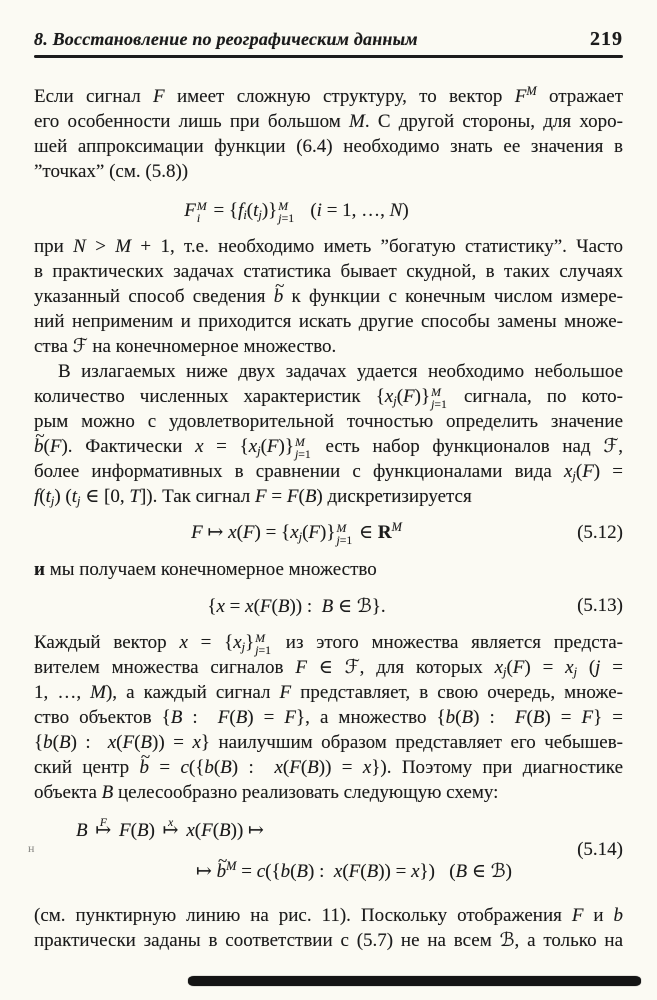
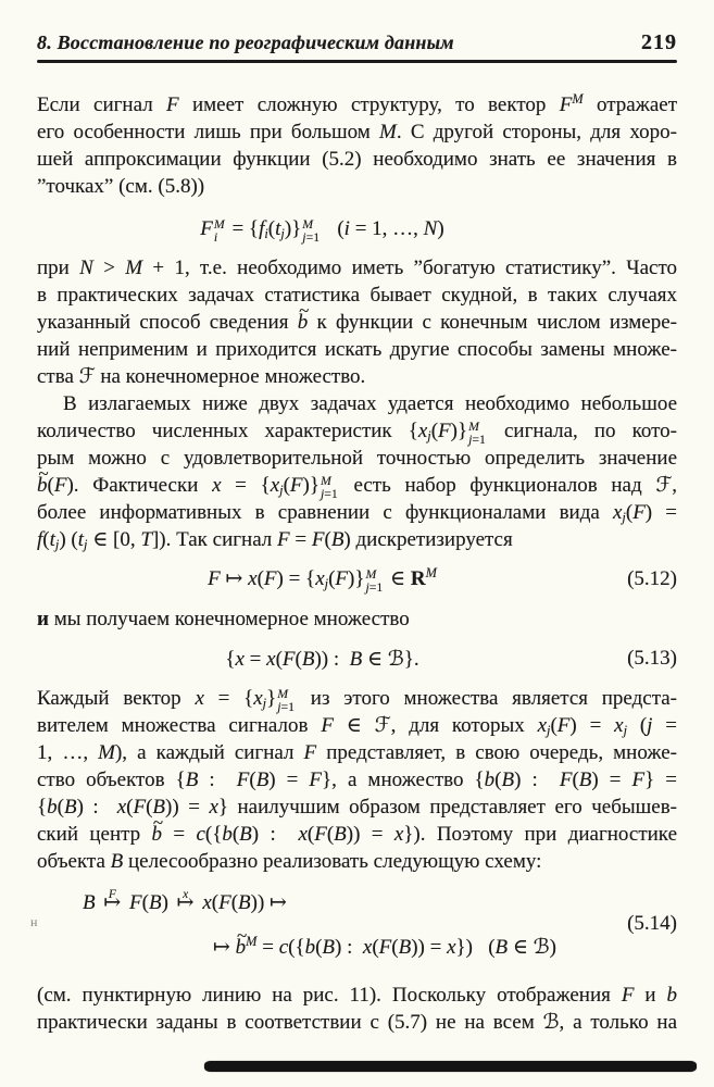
  8. Восстановление по реографическим данным
  219
  Если сигнал F имеет сложную структуру, то вектор FM отражает
  его особенности лишь при большом M. С другой стороны, для хоро-
- шей аппроксимации функции (6.4) необходимо знать ее значения в
+ шей аппроксимации функции (5.2) необходимо знать ее значения в
  ”точках” (см. (5.8))
  F
  M
  i
  = {fi(tj)}
  M
  j=1
  (i = 1, …, N)
  при N > M + 1, т.е. необходимо иметь ”богатую статистику”. Часто
  в практических задачах статистика бывает скудной, в таких случаях
  указанный способ сведения b
  ~
  к функции с конечным числом измере-
  ний неприменим и приходится искать другие способы замены множе-
  ства ℱ на конечномерное множество.
  В излагаемых ниже двух задачах удается необходимо небольшое
  количество численных характеристик {xj(F)}
  M
  j=1
  сигнала, по кото-
  рым можно с удовлетворительной точностью определить значение
  b
  ~
  (F). Фактически x = {xj(F)}
  M
  j=1
  есть набор функционалов над ℱ,
  более информативных в сравнении с функционалами вида xj(F) =
  f(tj) (tj ∈ [0, T]). Так сигнал F = F(B) дискретизируется
  F ↦ x(F) = {xj(F)}
  M
  j=1
  ∈ RM
  (5.12)
  и мы получаем конечномерное множество
  {x = x(F(B)) : B ∈ ℬ}.
  (5.13)
  Каждый вектор x = {xj}
  M
  j=1
  из этого множества является предста-
  вителем множества сигналов F ∈ ℱ, для которых xj(F) = xj (j =
  1, …, M), а каждый сигнал F представляет, в свою очередь, множе-
  ство объектов {B : F(B) = F}, а множество {b(B) : F(B) = F} =
  {b(B) : x(F(B)) = x} наилучшим образом представляет его чебышев-
  ский центр b
  ~
  = c({b(B) : x(F(B)) = x}). Поэтому при диагностике
  объекта B целесообразно реализовать следующую схему:
  н
  B ↦
  F
  F(B) ↦
  x
  x(F(B)) ↦
  ↦ b
  ~
  M = c({b(B) : x(F(B)) = x}) (B ∈ ℬ)
  (5.14)
  (см. пунктирную линию на рис. 11). Поскольку отображения F и b
  практически заданы в соответствии с (5.7) не на всем ℬ, а только на
